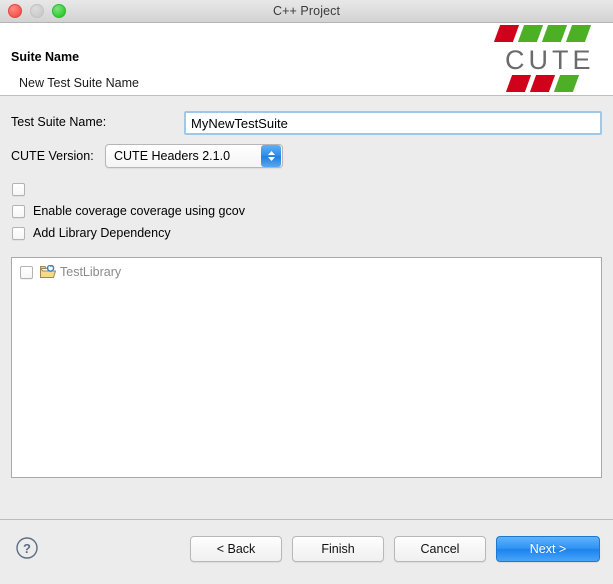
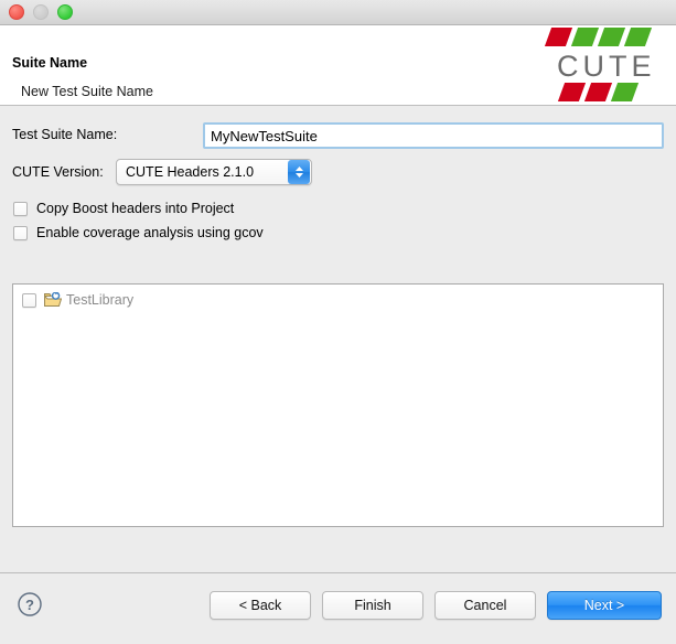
- C++ Project
  Suite Name
  New Test Suite Name
  CUTE
  Test Suite Name:
  MyNewTestSuite
  CUTE Version:
  CUTE Headers 2.1.0
+ Copy Boost headers into Project
- Enable coverage coverage using gcov
+ Enable coverage analysis using gcov
- Add Library Dependency
  TestLibrary
  ?
  < Back
  Finish
  Cancel
  Next >
